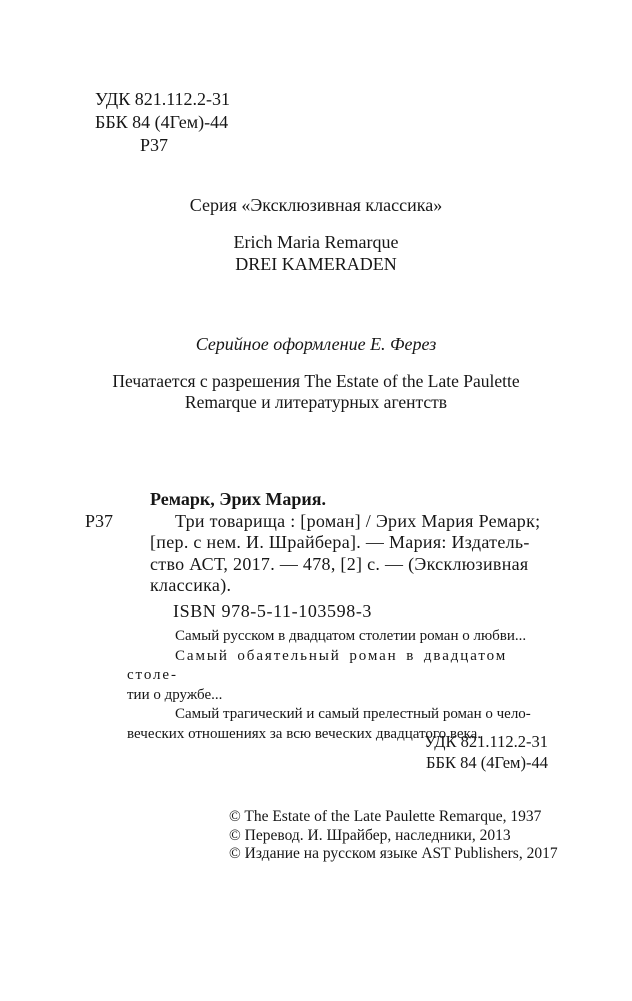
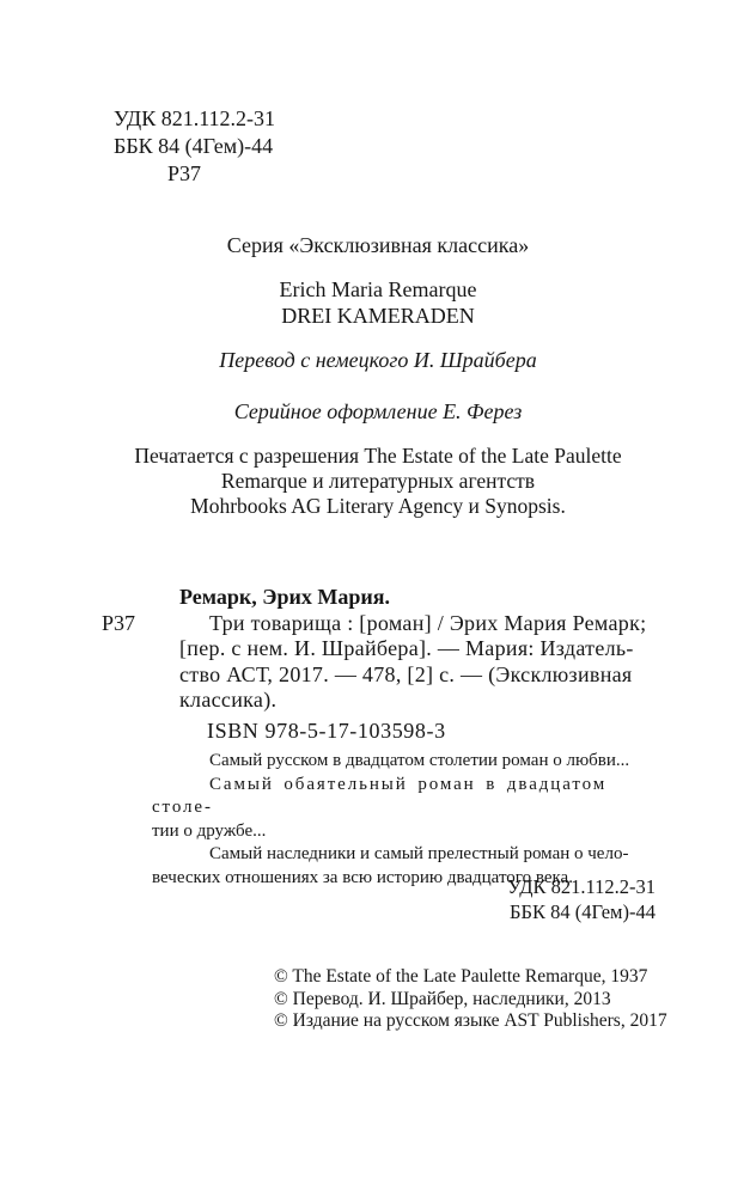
  УДК 821.112.2-31
  ББК 84 (4Гем)-44
  Р37
  Серия «Эксклюзивная классика»
  Erich Maria Remarque
  DREI KAMERADEN
+ Перевод с немецкого И. Шрайбера
  Серийное оформление Е. Ферез
  Печатается с разрешения The Estate of the Late Paulette
  Remarque и литературных агентств
+ Mohrbooks AG Literary Agency и Synopsis.
  Ремарк, Эрих Мария.
  Р37
  Три товарища : [роман] / Эрих Мария Ремарк;
  [пер. с нем. И. Шрайбера]. — Мария: Издатель-
  ство АСТ, 2017. — 478, [2] с. — (Эксклюзивная
  классика).
- ISBN 978-5-11-103598-3
+ ISBN 978-5-17-103598-3
  Самый русском в двадцатом столетии роман о любви...
  Самый обаятельный роман в двадцатом столе-
  тии о дружбе...
- Самый трагический и самый прелестный роман о чело-
+ Самый наследники и самый прелестный роман о чело-
- веческих отношениях за всю веческих двадцатого века.
+ веческих отношениях за всю историю двадцатого века.
  УДК 821.112.2-31
  ББК 84 (4Гем)-44
  © The Estate of the Late Paulette Remarque, 1937
  © Перевод. И. Шрайбер, наследники, 2013
  © Издание на русском языке AST Publishers, 2017
